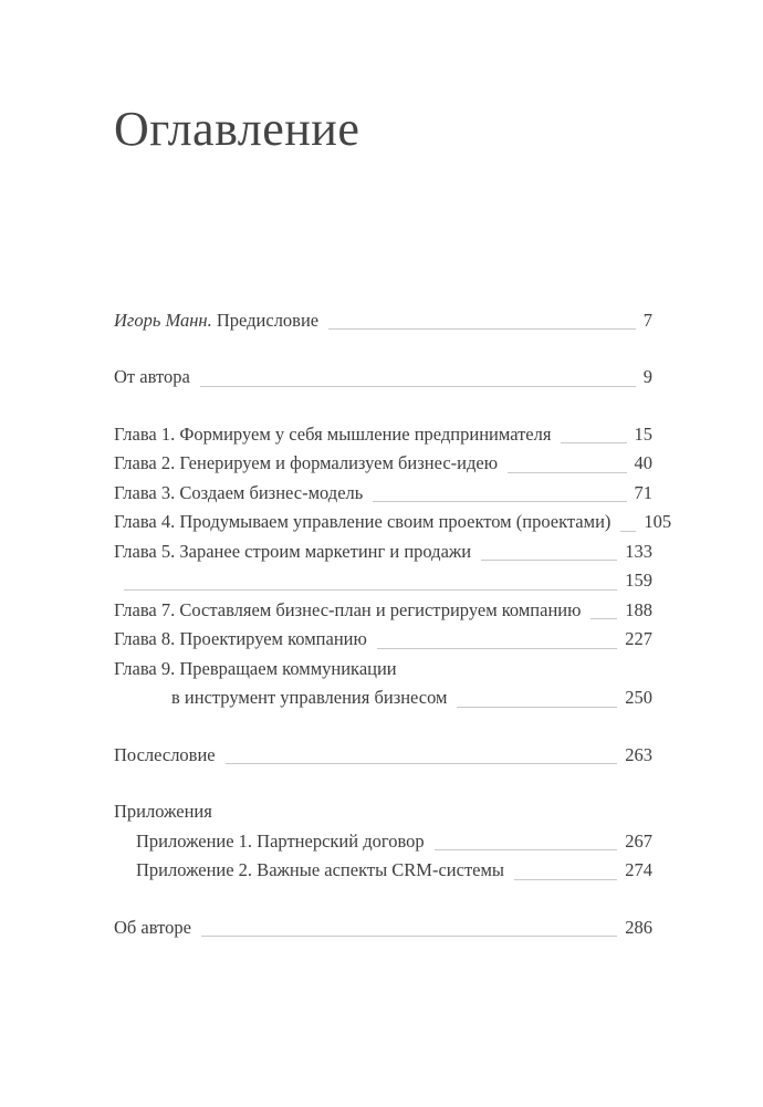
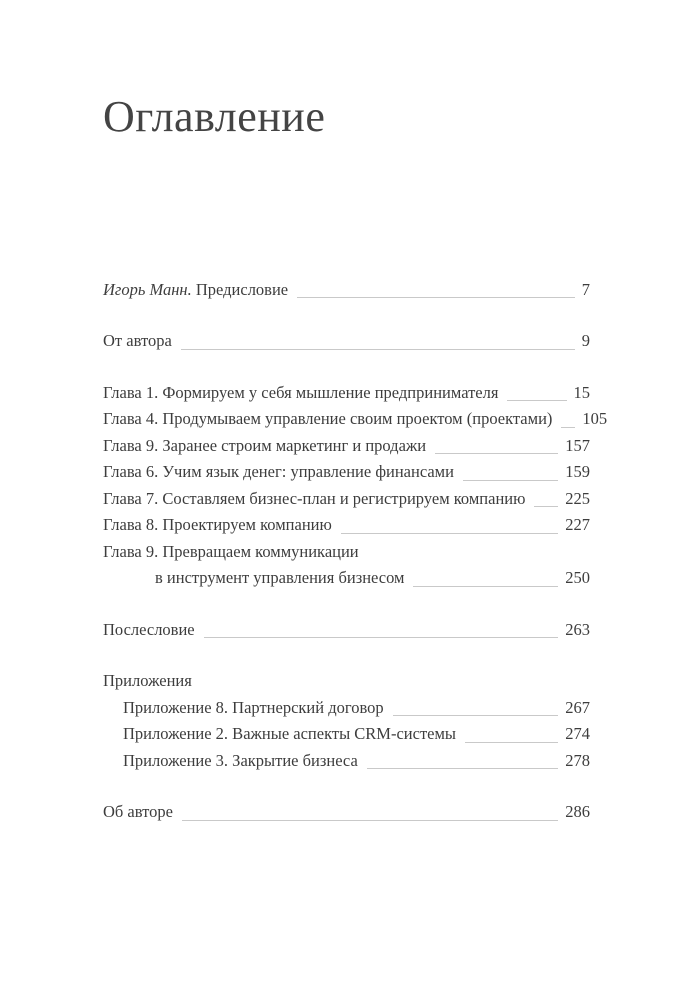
  Оглавление
  Игорь Манн. Предисловие
  7
  От автора
  9
  Глава 1. Формируем у себя мышление предпринимателя
  15
- Глава 2. Генерируем и формализуем бизнес-идею
- 40
- Глава 3. Создаем бизнес-модель
- 71
  Глава 4. Продумываем управление своим проектом (проектами)
  105
- Глава 5. Заранее строим маркетинг и продажи
+ Глава 9. Заранее строим маркетинг и продажи
- 133
+ 157
+ Глава 6. Учим язык денег: управление финансами
  159
  Глава 7. Составляем бизнес-план и регистрируем компанию
- 188
+ 225
  Глава 8. Проектируем компанию
  227
  Глава 9. Превращаем коммуникации
  в инструмент управления бизнесом
  250
  Послесловие
  263
  Приложения
- Приложение 1. Партнерский договор
+ Приложение 8. Партнерский договор
  267
  Приложение 2. Важные аспекты CRM-системы
  274
+ Приложение 3. Закрытие бизнеса
+ 278
  Об авторе
  286
